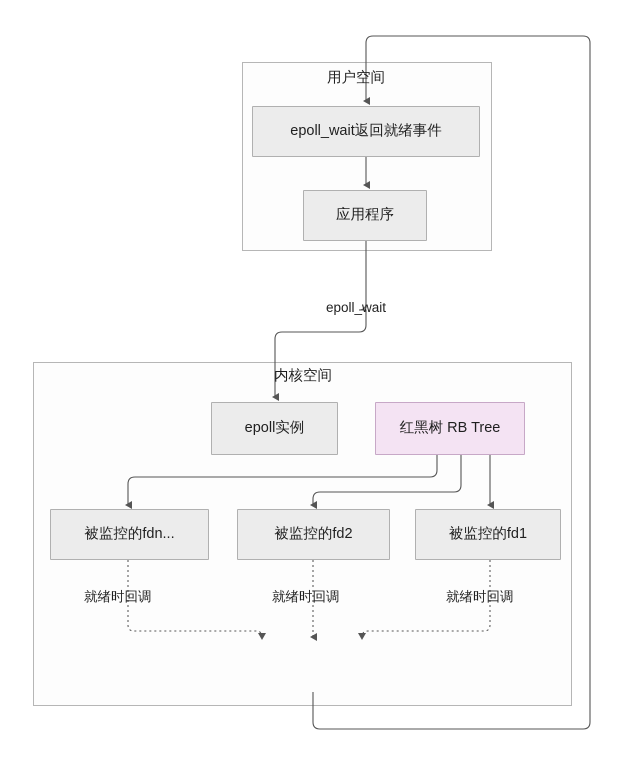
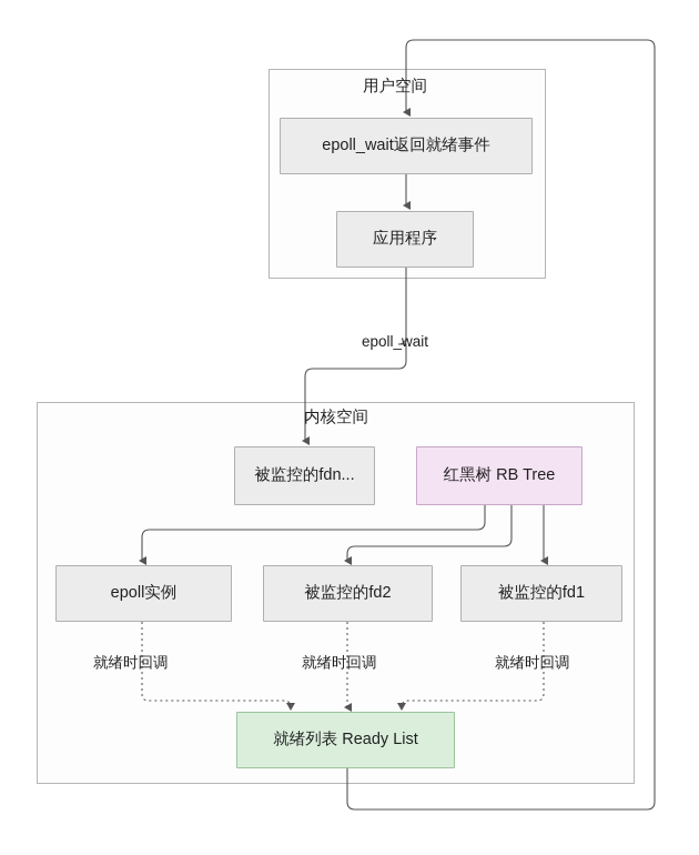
  用户空间
  内核空间
  epoll_wait返回就绪事件
  应用程序
- epoll实例
+ 被监控的fdn...
  红黑树 RB Tree
- 被监控的fdn...
+ epoll实例
  被监控的fd2
  被监控的fd1
+ 就绪列表 Ready List
  epoll_wait
  就绪时回调
  就绪时回调
  就绪时回调
